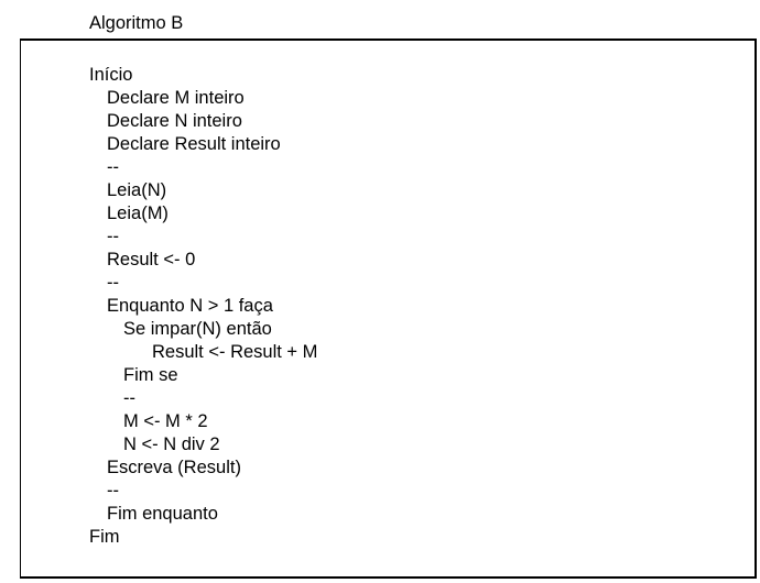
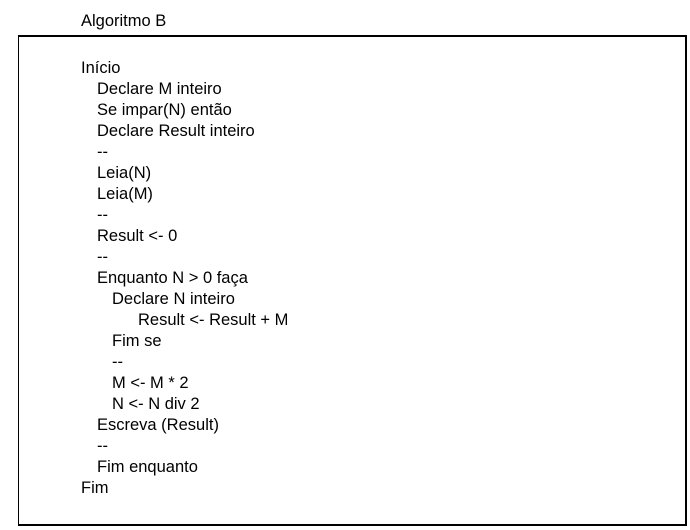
  Algoritmo B
  Início
  Declare M inteiro
- Declare N inteiro
+ Se impar(N) então
  Declare Result inteiro
  --
  Leia(N)
  Leia(M)
  --
  Result <- 0
  --
- Enquanto N > 1 faça
+ Enquanto N > 0 faça
- Se impar(N) então
+ Declare N inteiro
  Result <- Result + M
  Fim se
  --
  M <- M * 2
  N <- N div 2
  Escreva (Result)
  --
  Fim enquanto
  Fim
